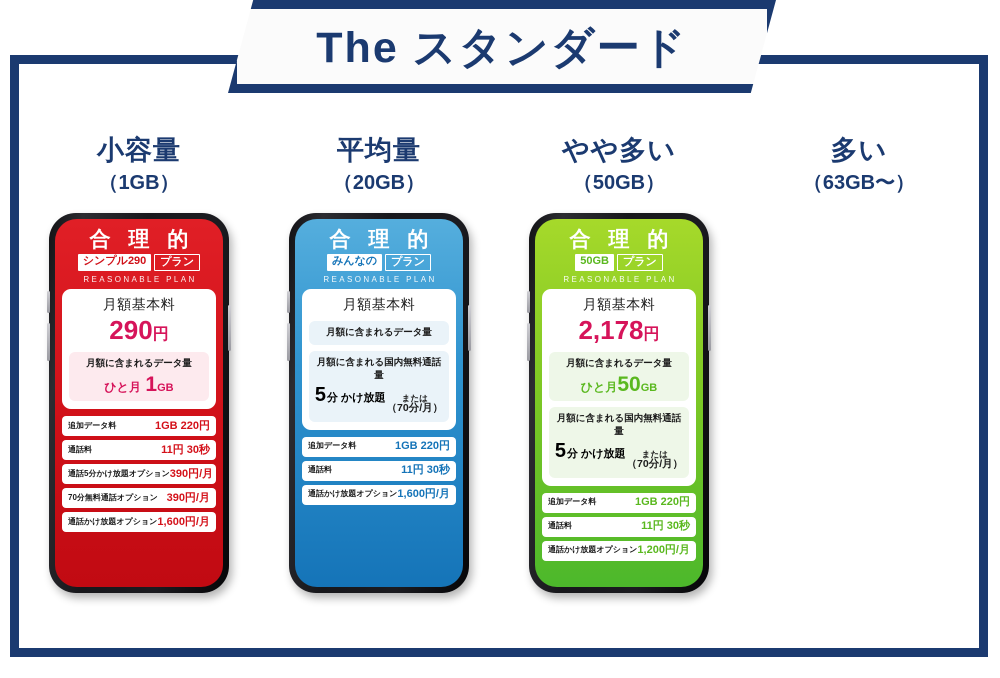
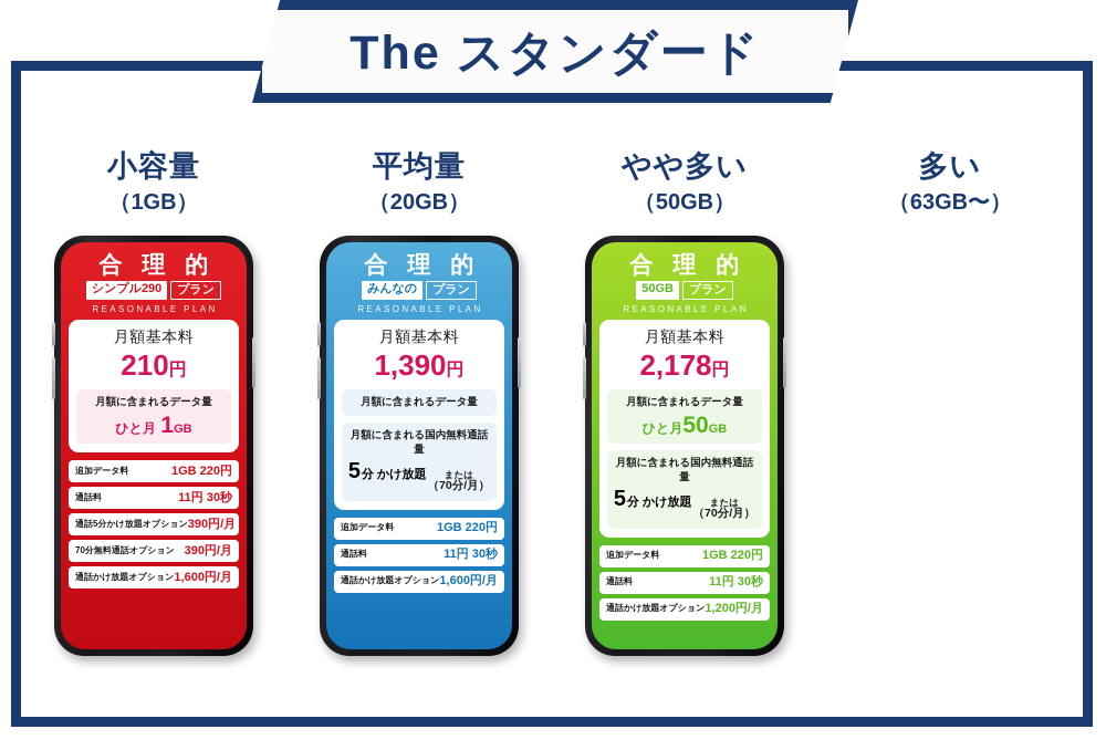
  The スタンダード
  小容量
  （1GB）
  合 理 的
  シンプル290
  プラン
  REASONABLE PLAN
  月額基本料
- 290円
+ 210円
  月額に含まれるデータ量
  ひと月 1GB
  追加データ料
  1GB 220円
  通話料
  11円 30秒
  通話5分かけ放題オプション
  390円/月
  70分無料通話オプション
  390円/月
  通話かけ放題オプション
  1,600円/月
  平均量
  （20GB）
  合 理 的
  みんなの
  プラン
  REASONABLE PLAN
  月額基本料
+ 1,390円
  月額に含まれるデータ量
  月額に含まれる国内無料通話量
  5
  分 かけ放題
  または
  （70分/月）
  追加データ料
  1GB 220円
  通話料
  11円 30秒
  通話かけ放題オプション
  1,600円/月
  やや多い
  （50GB）
  合 理 的
  50GB
  プラン
  REASONABLE PLAN
  月額基本料
  2,178円
  月額に含まれるデータ量
  ひと月50GB
  月額に含まれる国内無料通話量
  5
  分 かけ放題
  または
  （70分/月）
  追加データ料
  1GB 220円
  通話料
  11円 30秒
  通話かけ放題オプション
  1,200円/月
  多い
  （63GB〜）
